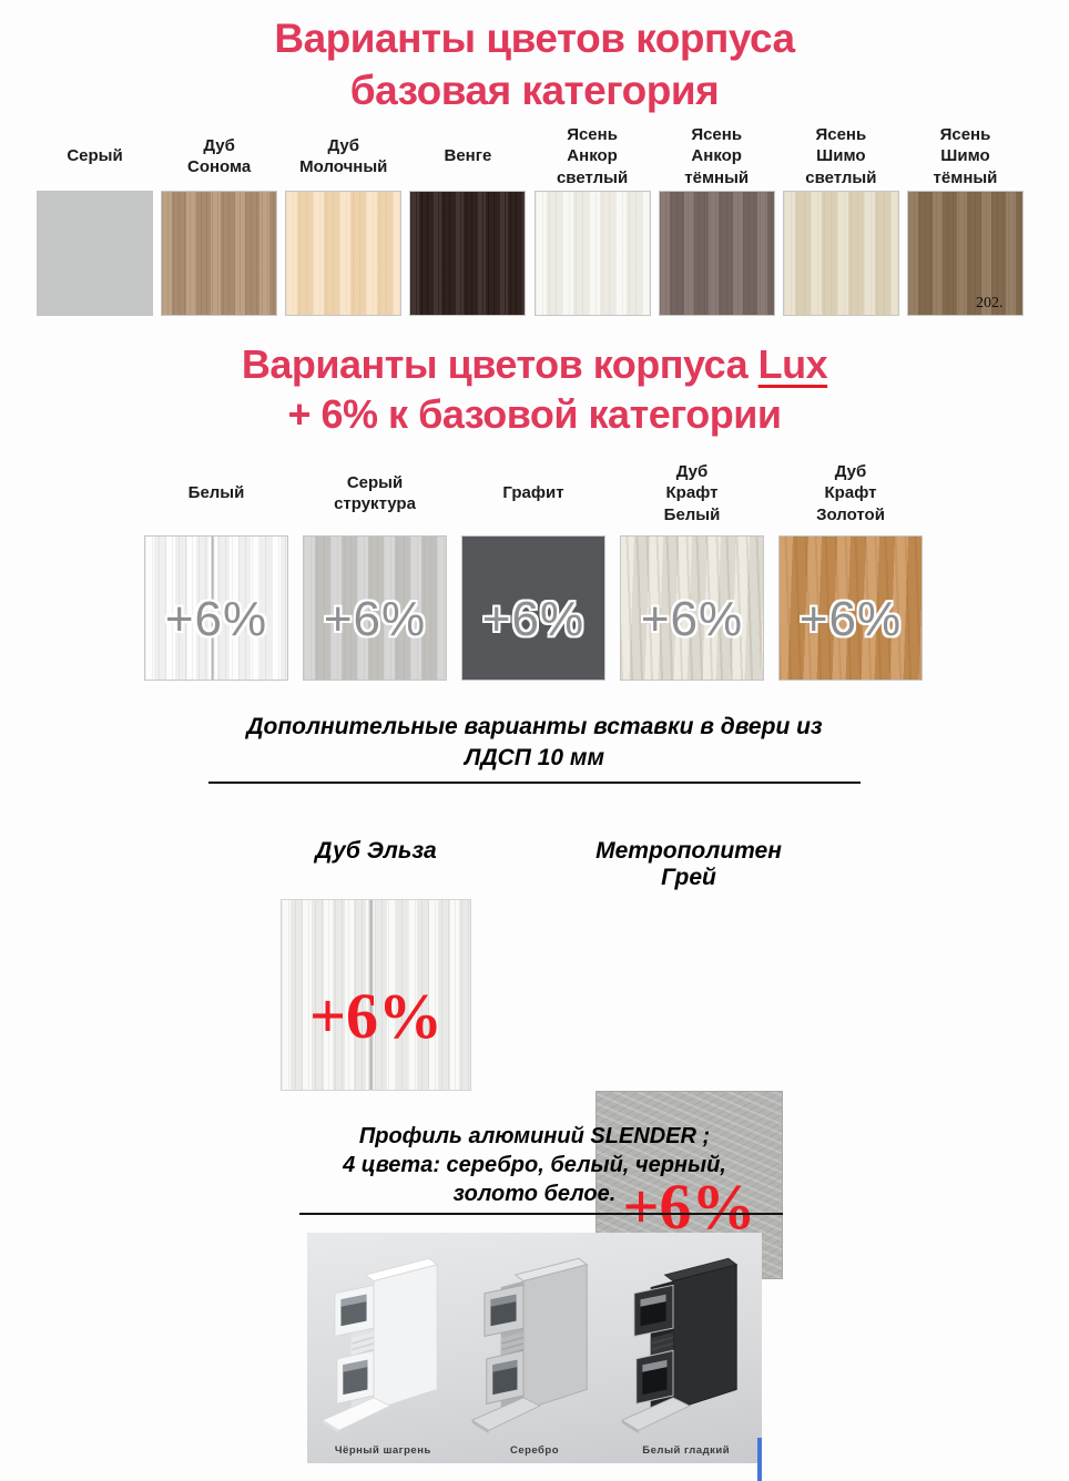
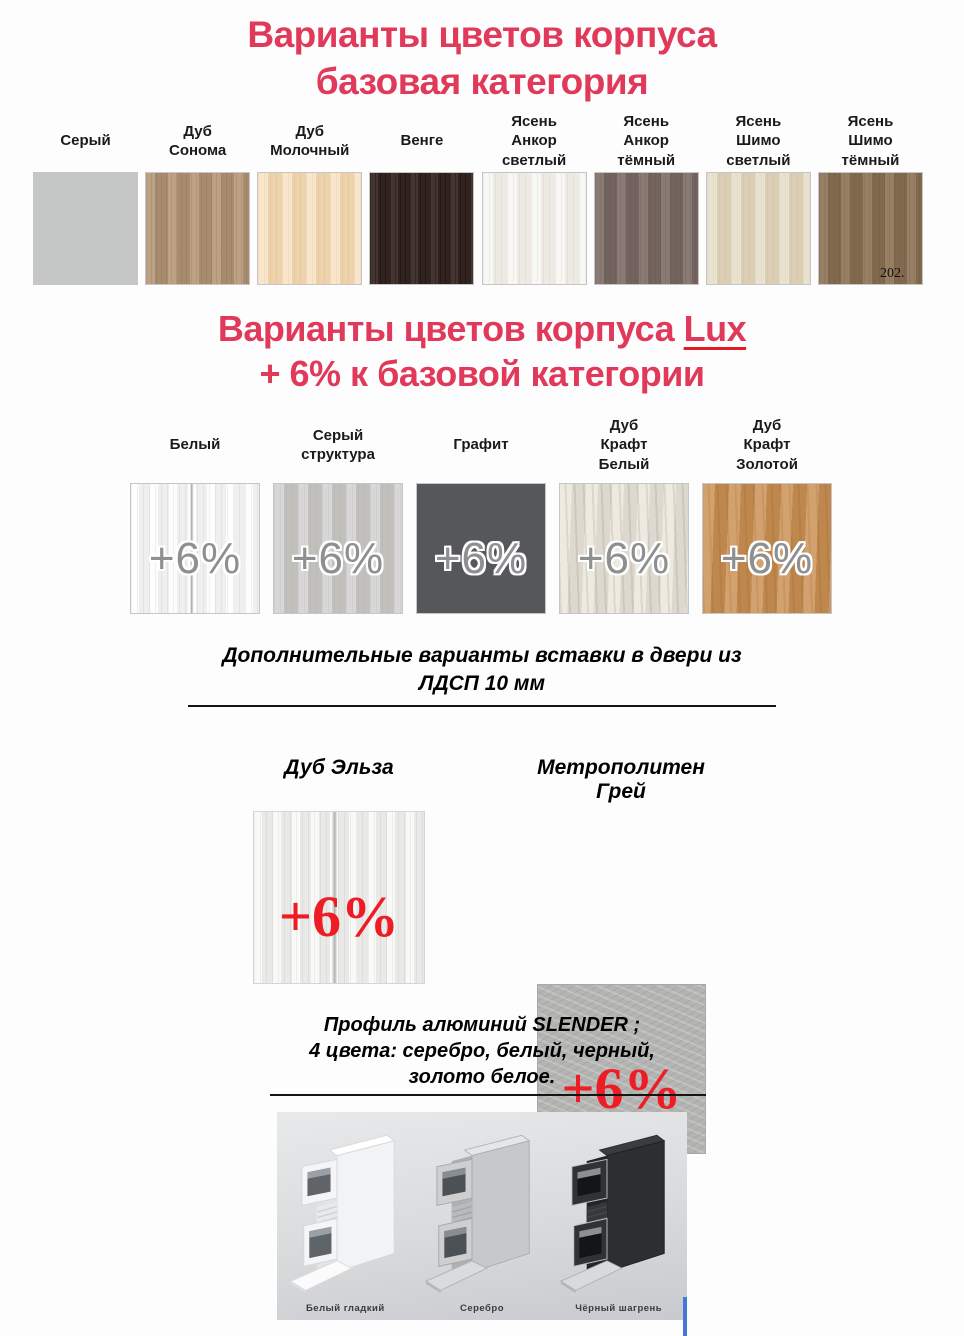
  Варианты цветов корпуса
  базовая категория
  Серый
  Дуб
  Сонома
  Дуб
  Молочный
  Венге
  Ясень
  Анкор
  светлый
  Ясень
  Анкор
  тёмный
  Ясень
  Шимо
  светлый
  Ясень
  Шимо
  тёмный
  202.
  Варианты цветов корпуса Lux
  + 6% к базовой категории
  Белый
  Серый
  структура
  Графит
  Дуб
  Крафт
  Белый
  Дуб
  Крафт
  Золотой
  +6%
  +6%
  +6%
  +6%
  +6%
  Дополнительные варианты вставки в двери из
  ЛДСП 10 мм
  Дуб Эльза
  Метрополитен Грей
  +6%
  +6%
  Профиль алюминий SLENDER ;
  4 цвета: серебро, белый, черный,
  золото белое.
- Чёрный шагрень
+ Белый гладкий
  Серебро
- Белый гладкий
+ Чёрный шагрень
